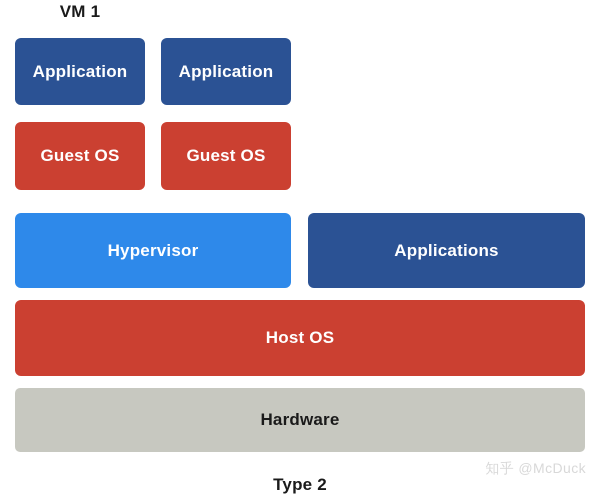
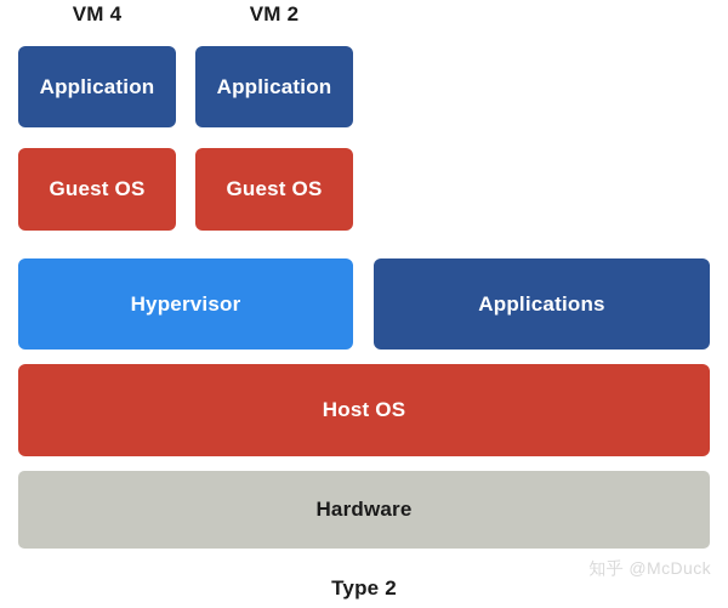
- VM 1
+ VM 4
+ VM 2
  Application
  Application
  Guest OS
  Guest OS
  Hypervisor
  Applications
  Host OS
  Hardware
  Type 2
  知乎 @McDuck
